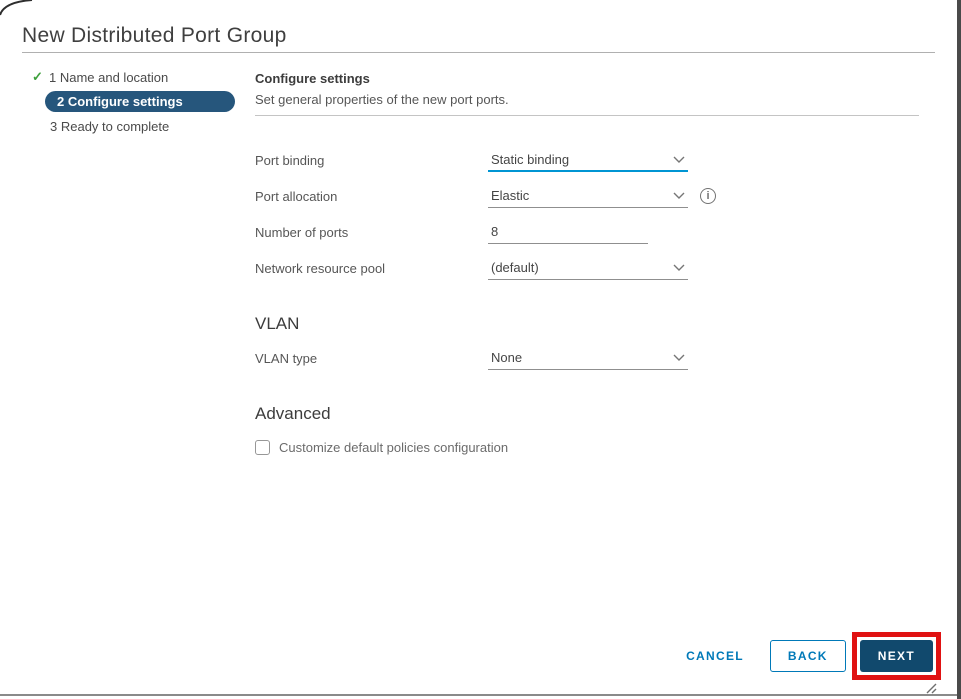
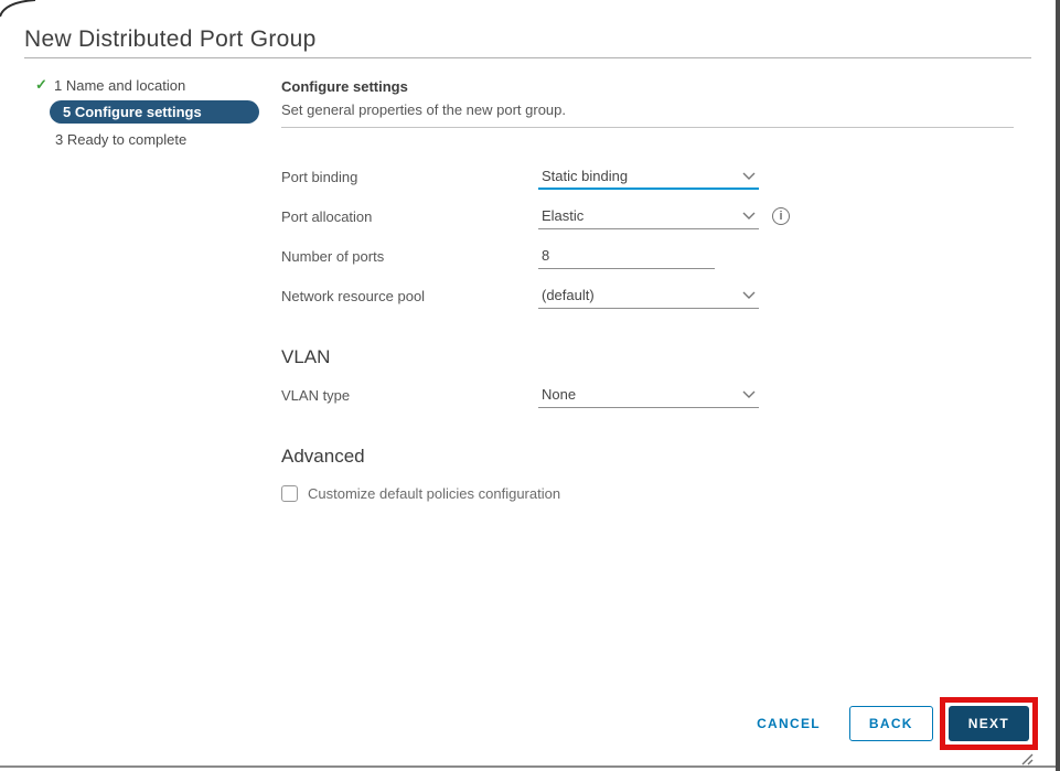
  New Distributed Port Group
  ✓
  1 Name and location
- 2 Configure settings
+ 5 Configure settings
  3 Ready to complete
  Configure settings
- Set general properties of the new port ports.
+ Set general properties of the new port group.
  Port binding
  Static binding
  Port allocation
  Elastic
  i
  Number of ports
  8
  Network resource pool
  (default)
  VLAN
  VLAN type
  None
  Advanced
  Customize default policies configuration
  CANCEL
  BACK
  NEXT
